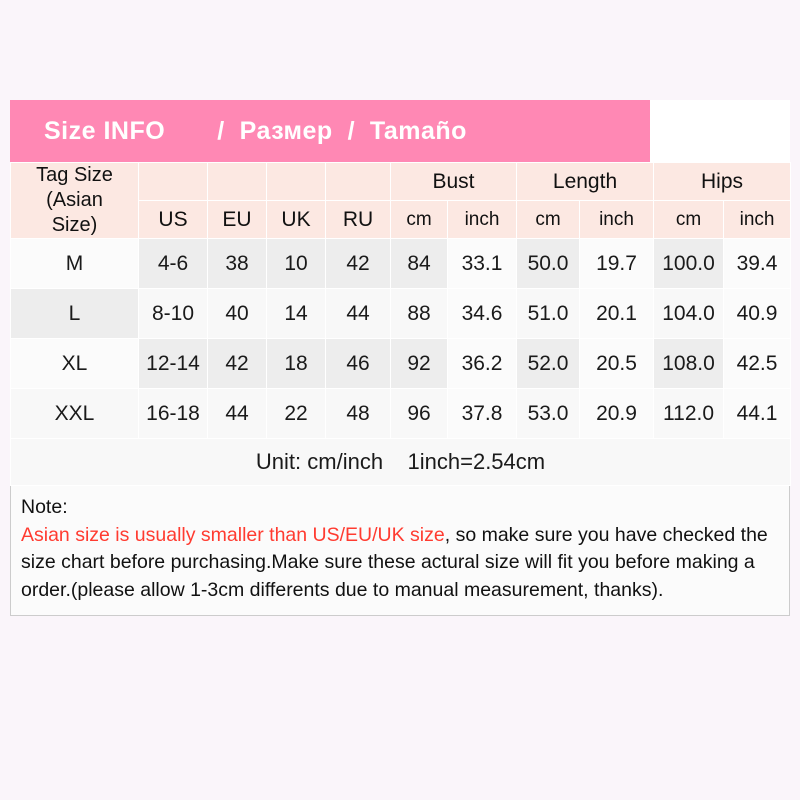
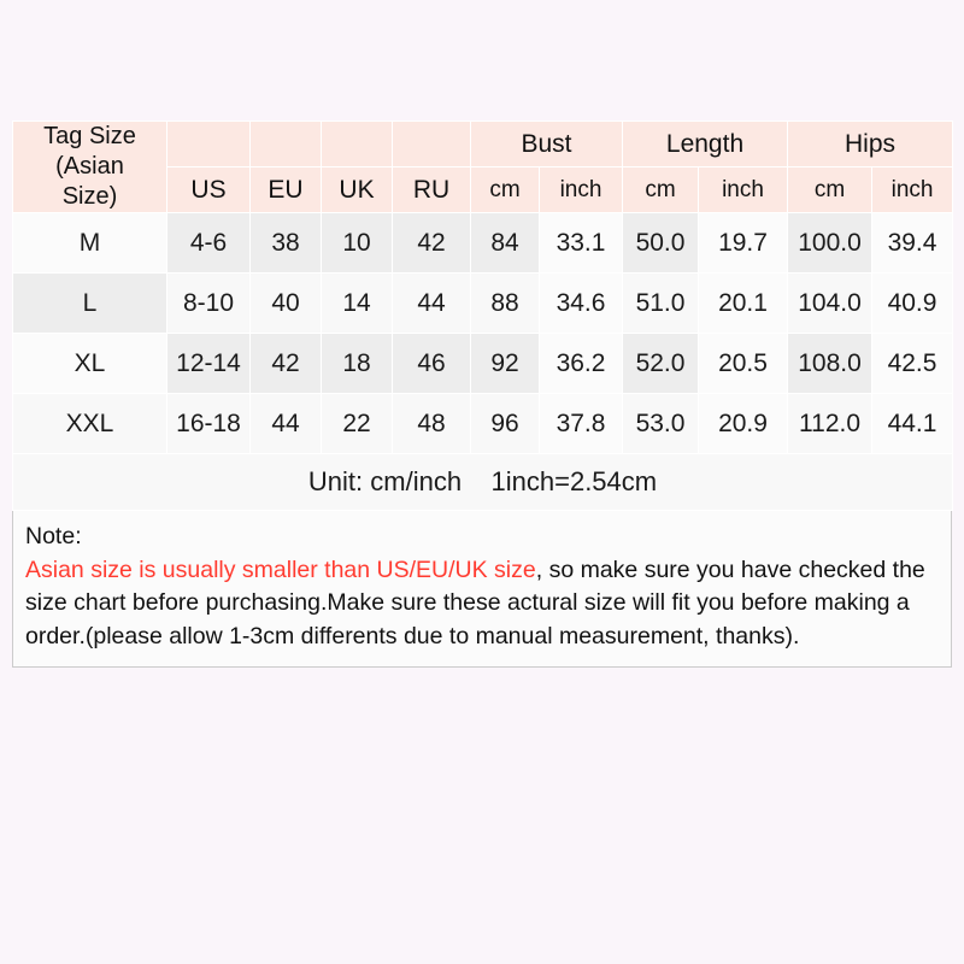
- Size INFO / Размер / Tamaño
  Tag Size (Asian Size)					Bust	Length	Hips
  US	EU	UK	RU	cm	inch	cm	inch	cm	inch
  M	4-6	38	10	42	84	33.1	50.0	19.7	100.0	39.4
  L	8-10	40	14	44	88	34.6	51.0	20.1	104.0	40.9
  XL	12-14	42	18	46	92	36.2	52.0	20.5	108.0	42.5
  XXL	16-18	44	22	48	96	37.8	53.0	20.9	112.0	44.1
  Unit: cm/inch 1inch=2.54cm
  Note:
  Asian size is usually smaller than US/EU/UK size, so make sure you have checked the size chart before purchasing.Make sure these actural size will fit you before making a order.(please allow 1-3cm differents due to manual measurement, thanks).
